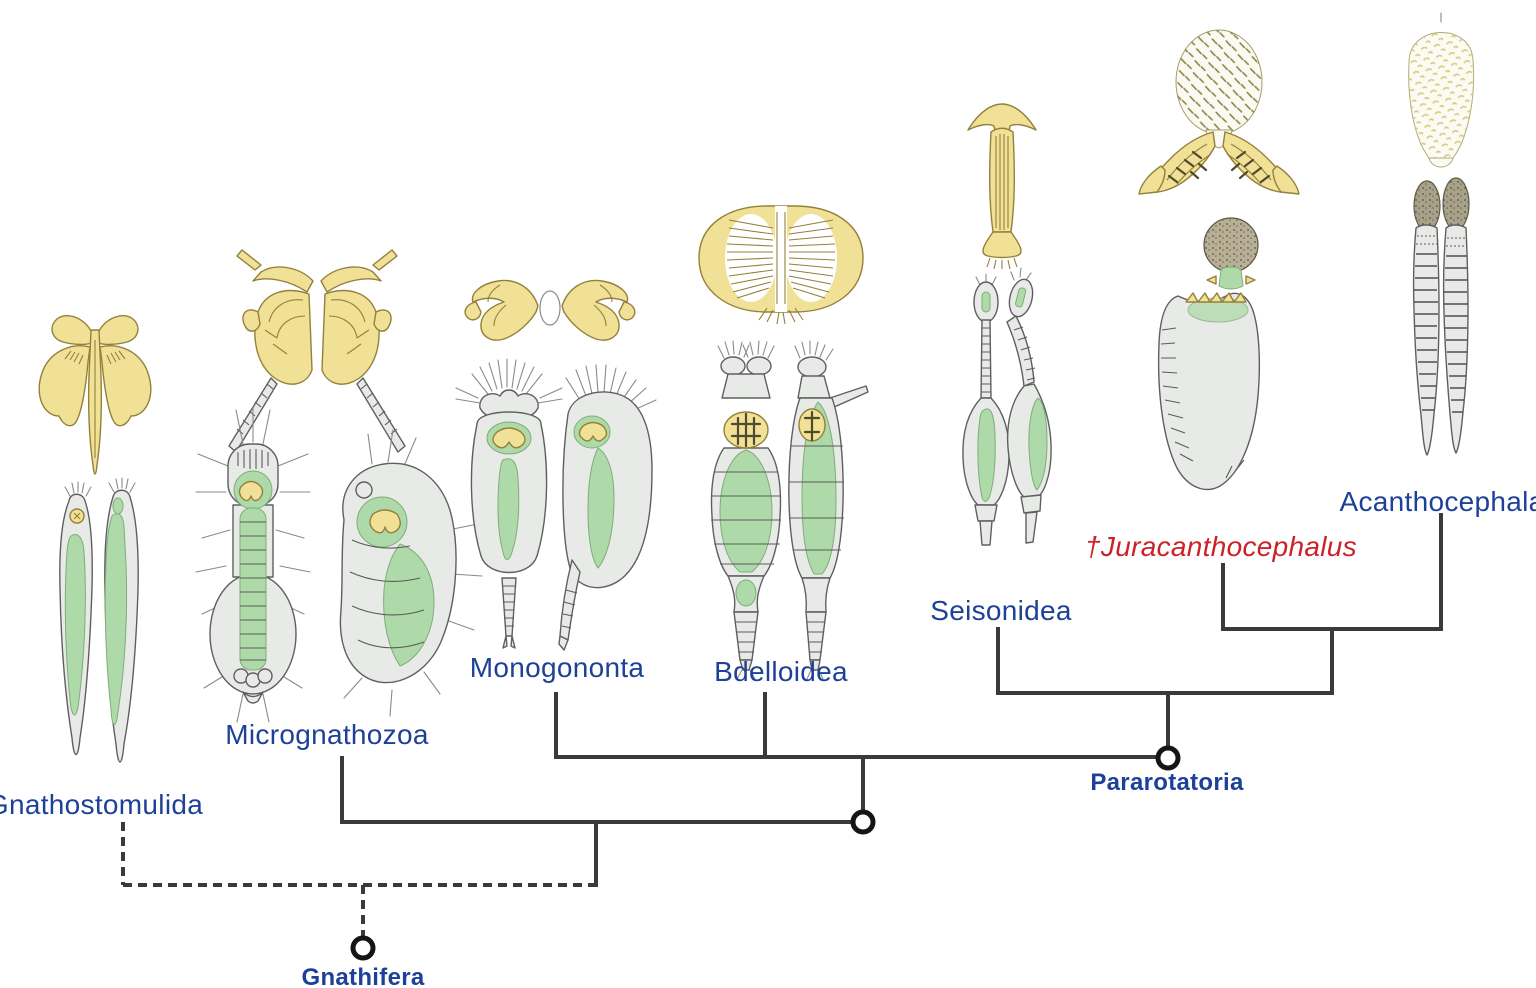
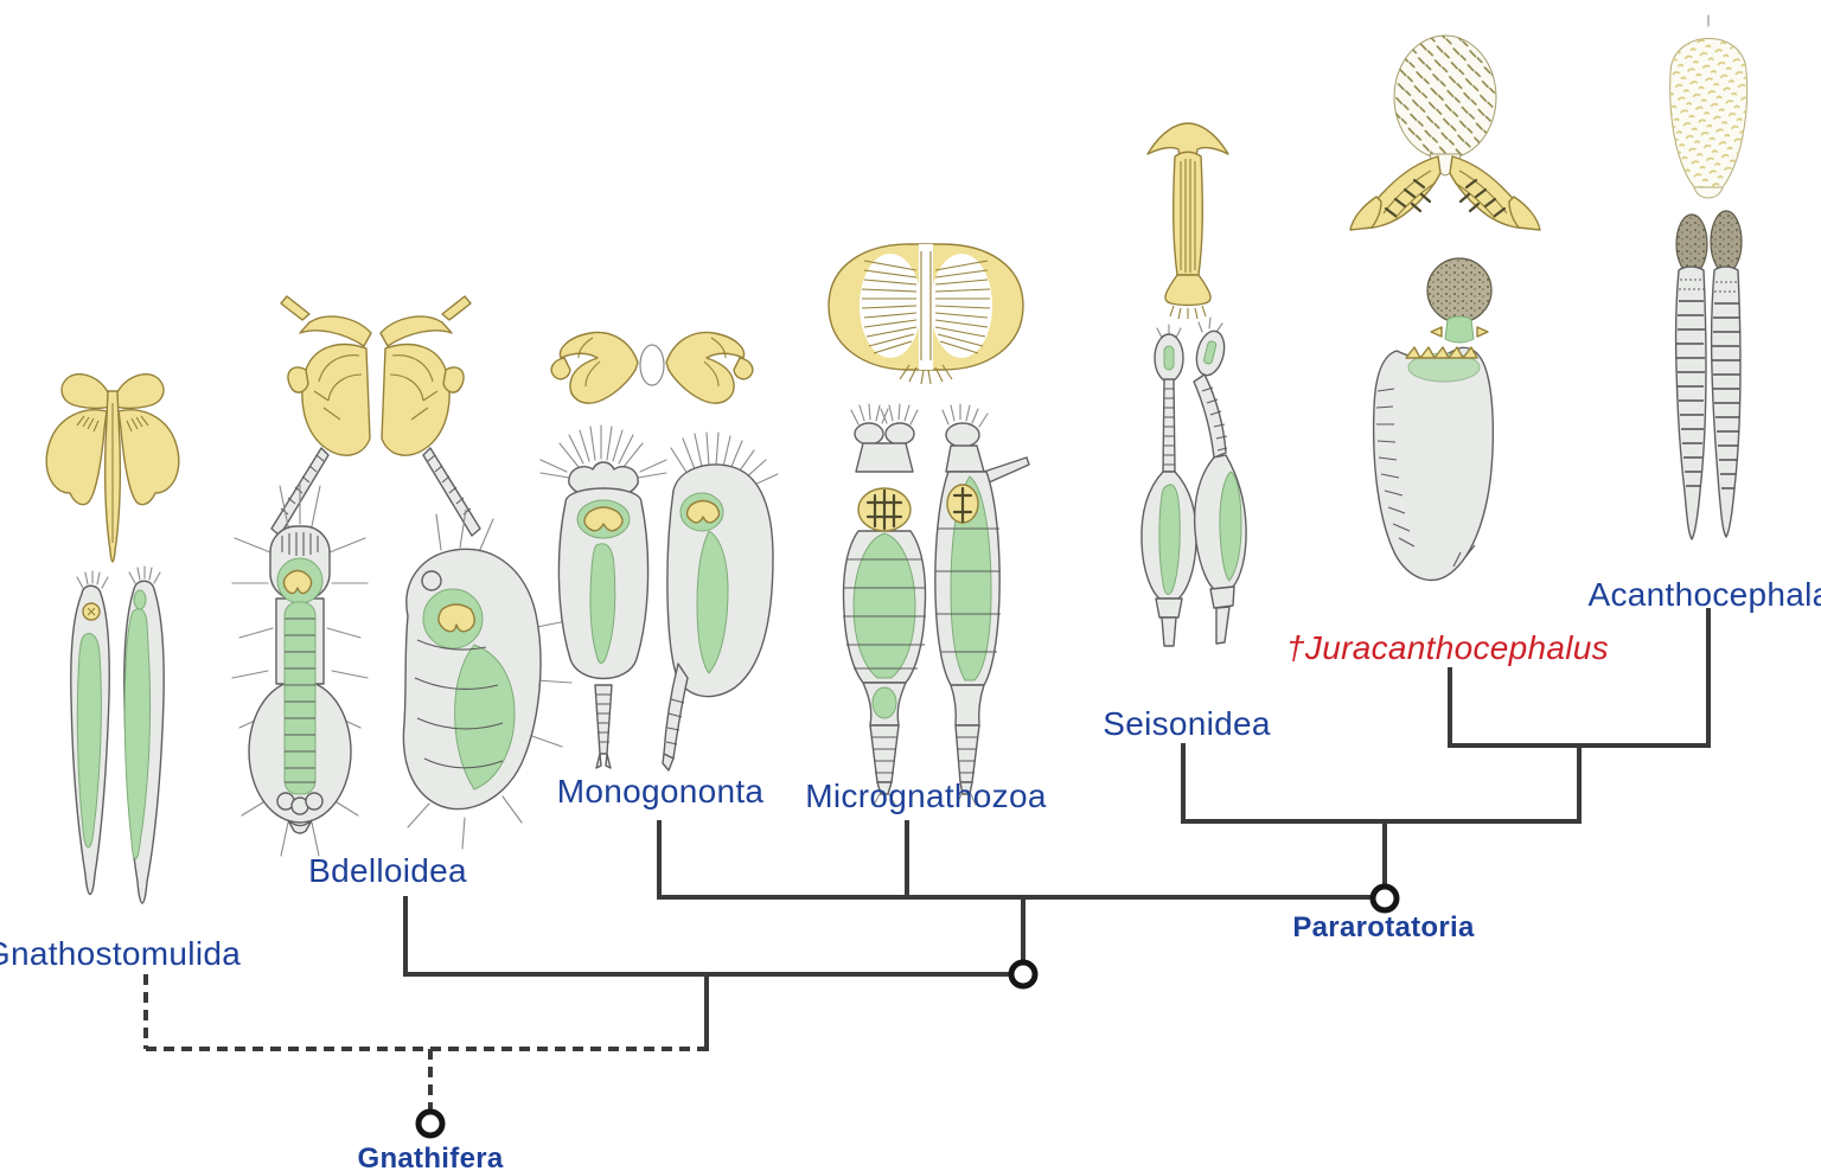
  nathostomulida
- Micrognathozoa
+ Bdelloidea
  Monogononta
- Bdelloidea
+ Micrognathozoa
  Seisonidea
  †Juracanthocephalus
  Acanthocephal
  Pararotatoria
  Gnathifera
